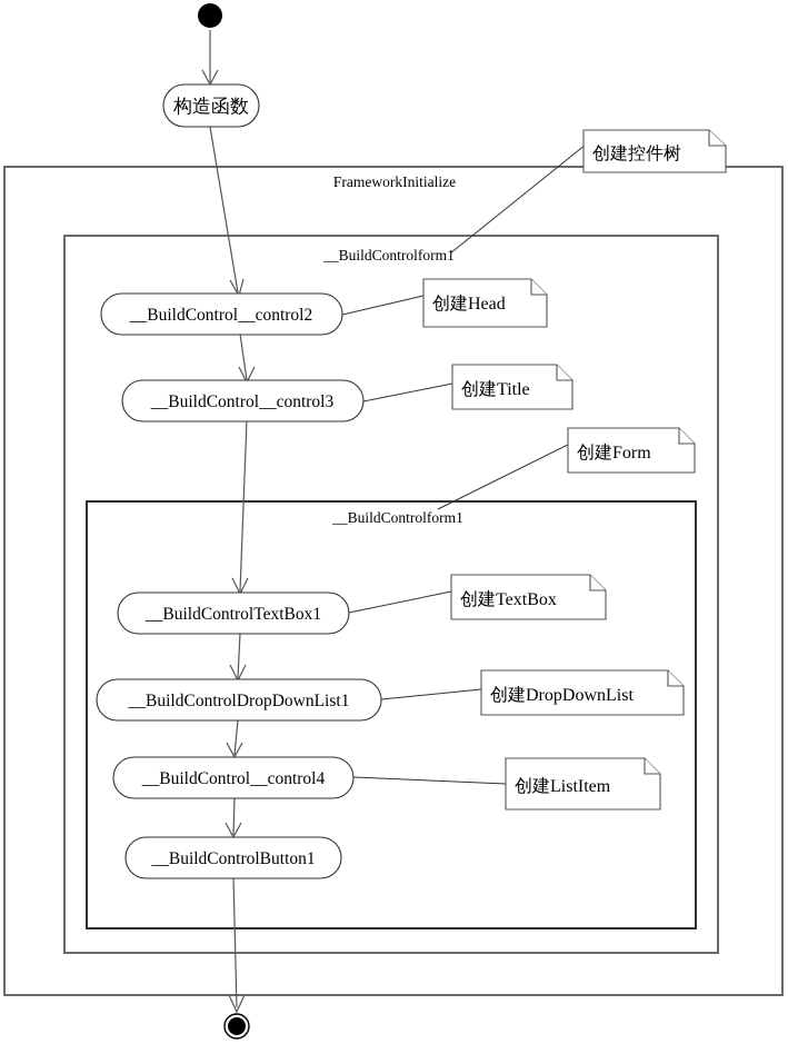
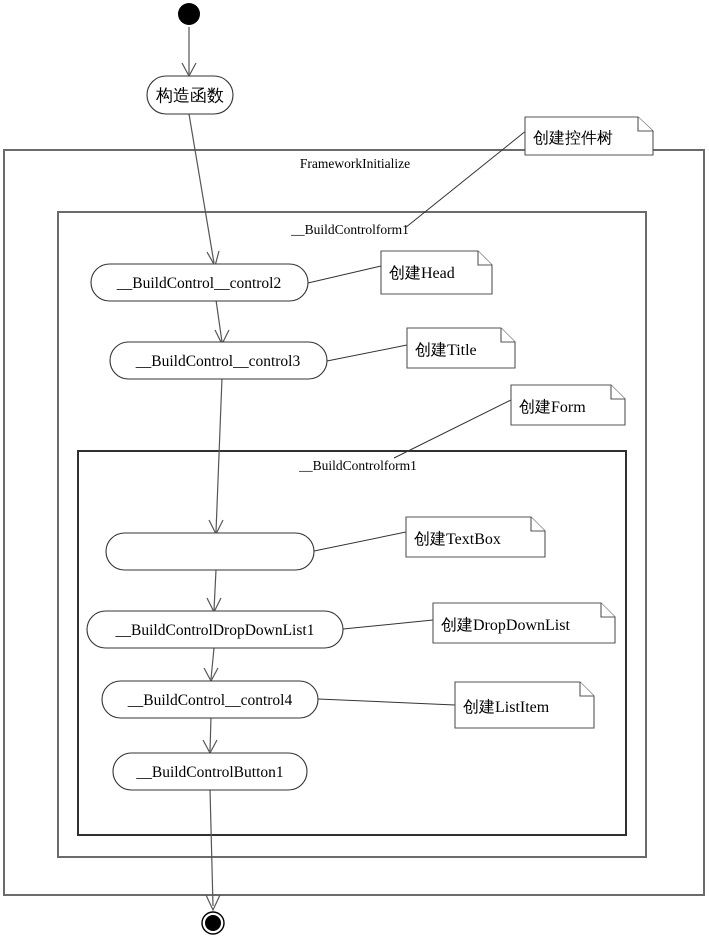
  FrameworkInitialize
  __BuildControlform1
  __BuildControlform1
  构造函数
  __BuildControl__control2
  __BuildControl__control3
- __BuildControlTextBox1
  __BuildControlDropDownList1
  __BuildControl__control4
  __BuildControlButton1
  创建控件树
  创建Head
  创建Title
  创建Form
  创建TextBox
  创建DropDownList
  创建ListItem
